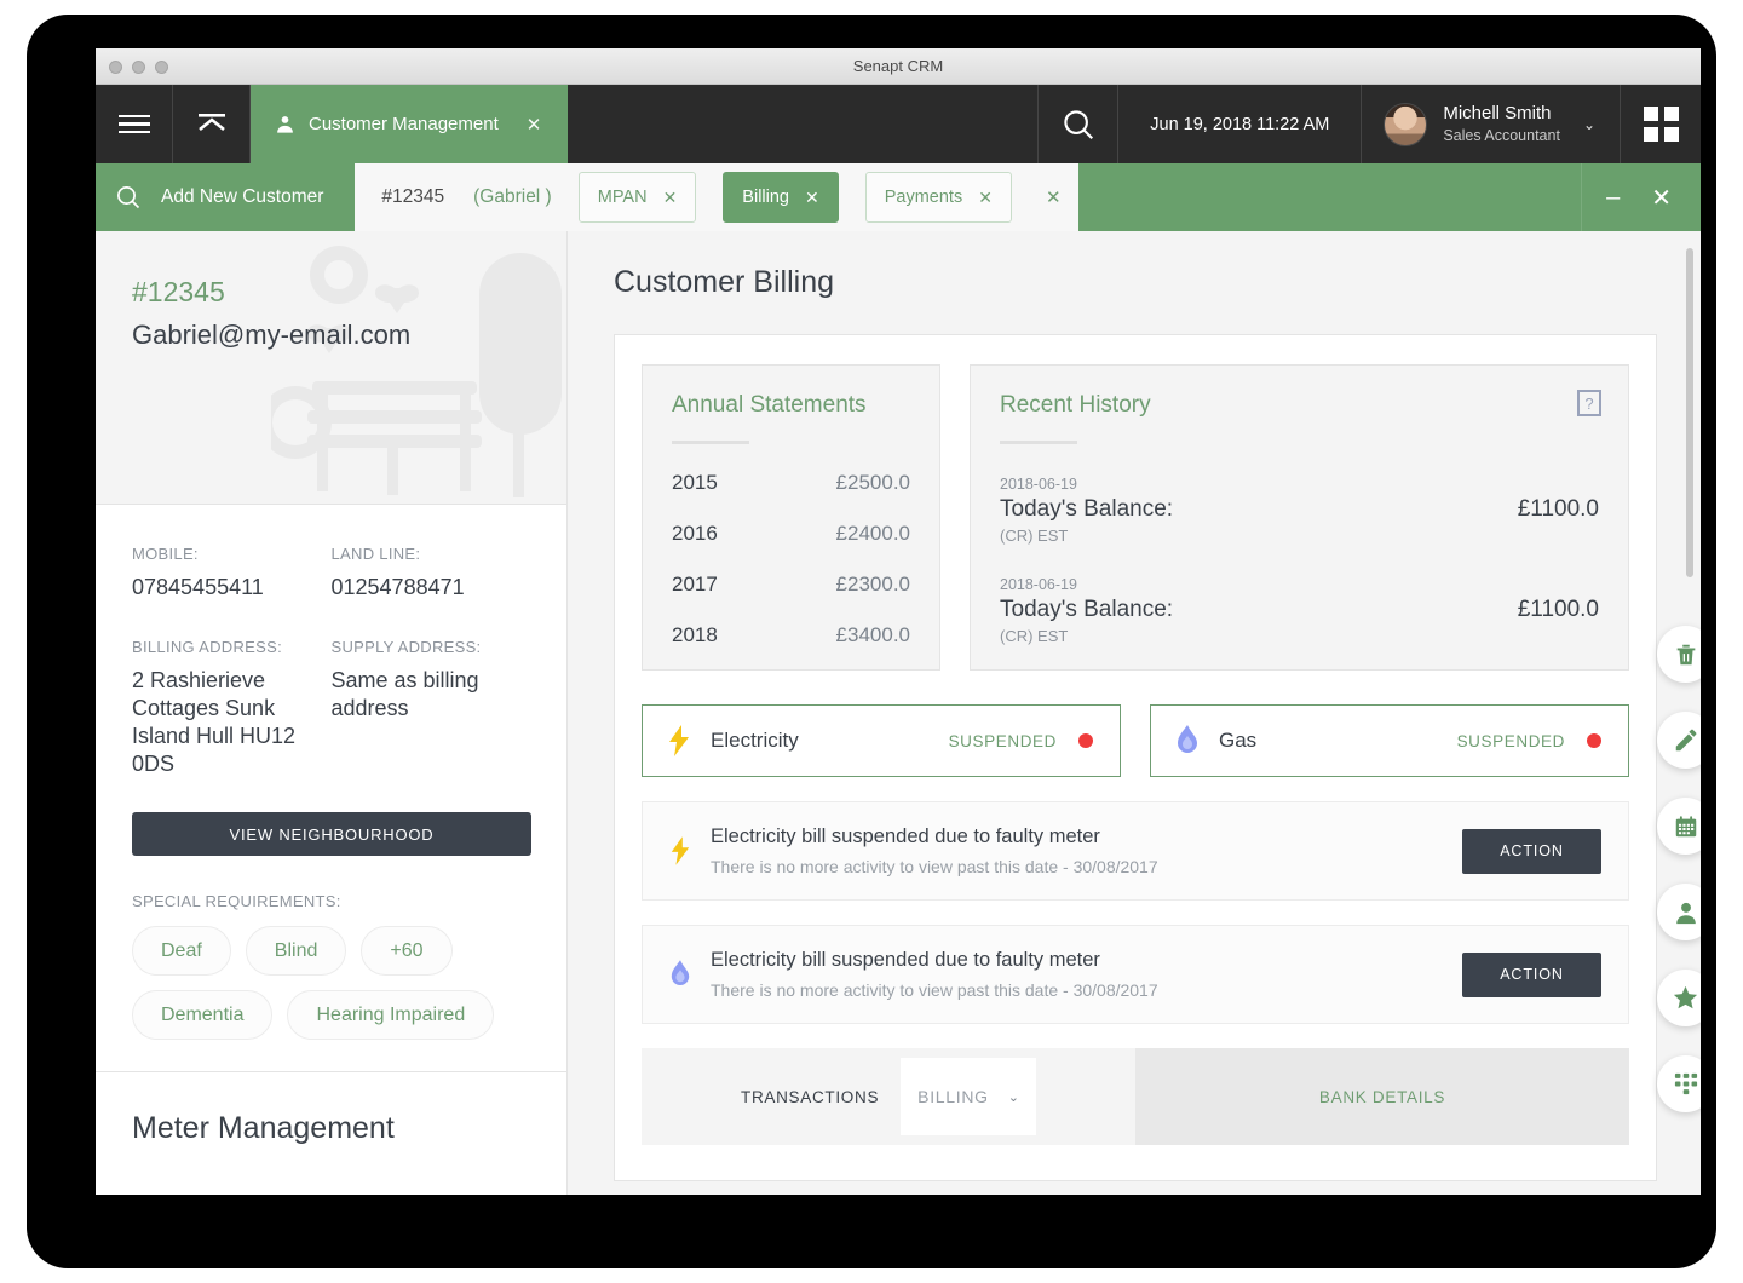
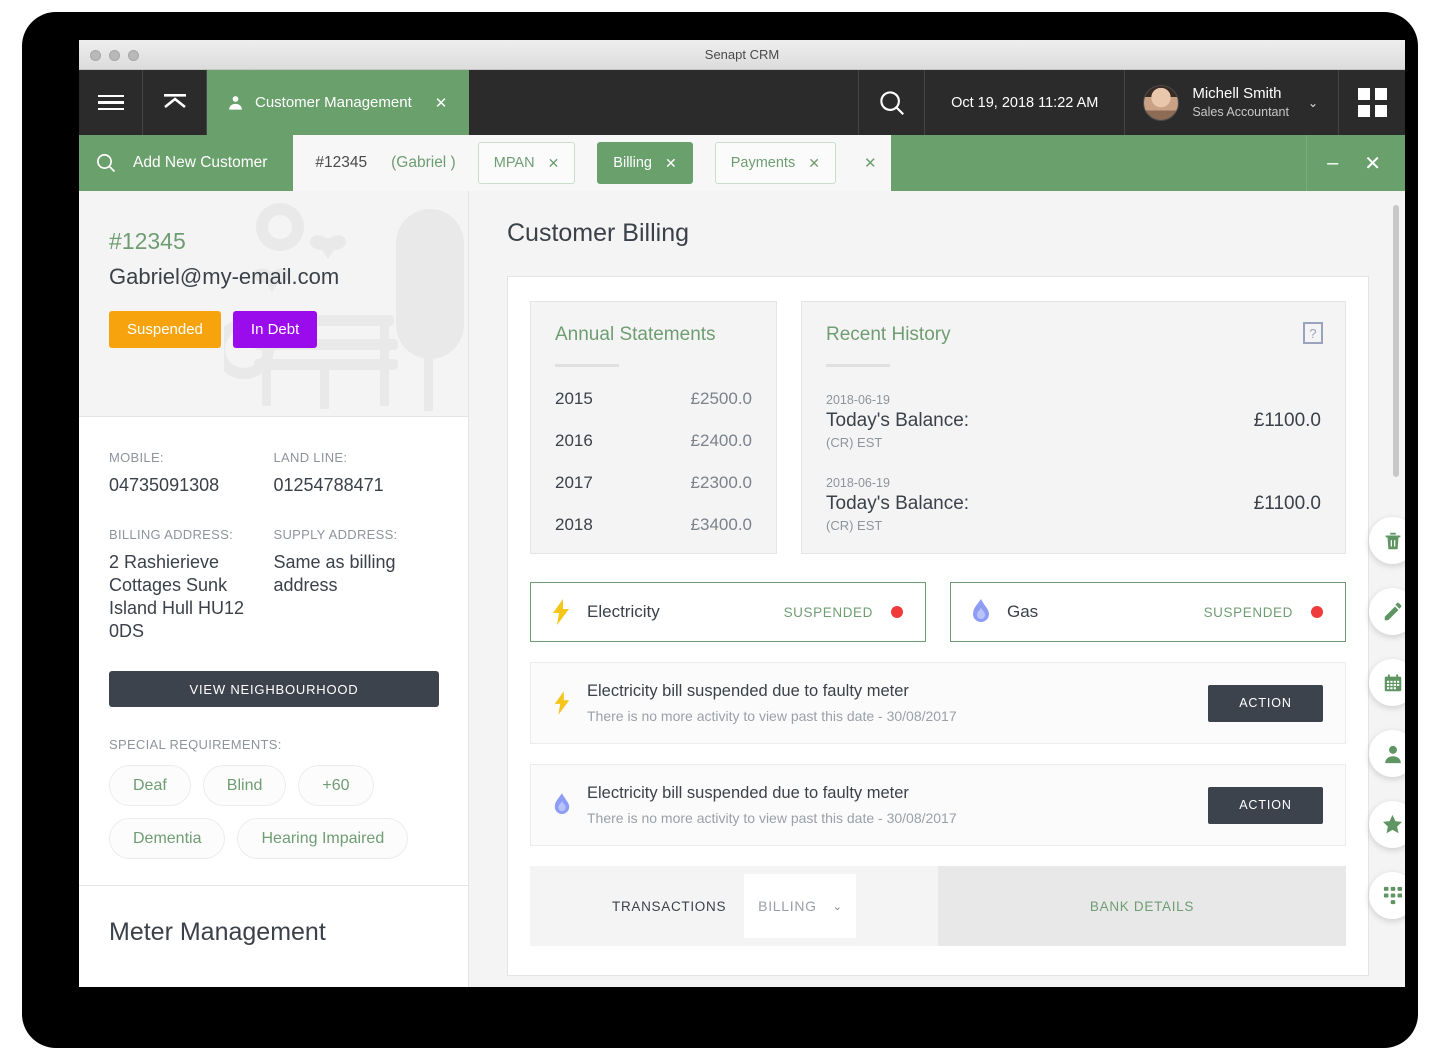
  Senapt CRM
  Customer Management
  ✕
- Jun 19, 2018 11:22 AM
+ Oct 19, 2018 11:22 AM
  Michell Smith
  Sales Accountant
  ⌄
  Add New Customer
  #12345
  (Gabriel )
  MPAN
  ✕
  Billing
  ✕
  Payments
  ✕
  ✕
  –
  ✕
  #12345
  Gabriel@my-email.com
+ Suspended
+ In Debt
  MOBILE:
- 07845455411
+ 04735091308
  LAND LINE:
  01254788471
  BILLING ADDRESS:
  2 Rashierieve Cottages Sunk Island Hull HU12 0DS
  SUPPLY ADDRESS:
  Same as billing address
  VIEW NEIGHBOURHOOD
  SPECIAL REQUIREMENTS:
  Deaf
  Blind
  +60
  Dementia
  Hearing Impaired
  Meter Management
  Customer Billing
  Annual Statements
  2015
  £2500.0
  2016
  £2400.0
  2017
  £2300.0
  2018
  £3400.0
  Recent History
  ?
  2018-06-19
  Today's Balance:
  (CR) EST
  £1100.0
  2018-06-19
  Today's Balance:
  (CR) EST
  £1100.0
  Electricity
  SUSPENDED
  Gas
  SUSPENDED
  Electricity bill suspended due to faulty meter
  There is no more activity to view past this date - 30/08/2017
  ACTION
  Electricity bill suspended due to faulty meter
  There is no more activity to view past this date - 30/08/2017
  ACTION
  TRANSACTIONS
  BILLING
  ⌄
  BANK DETAILS
